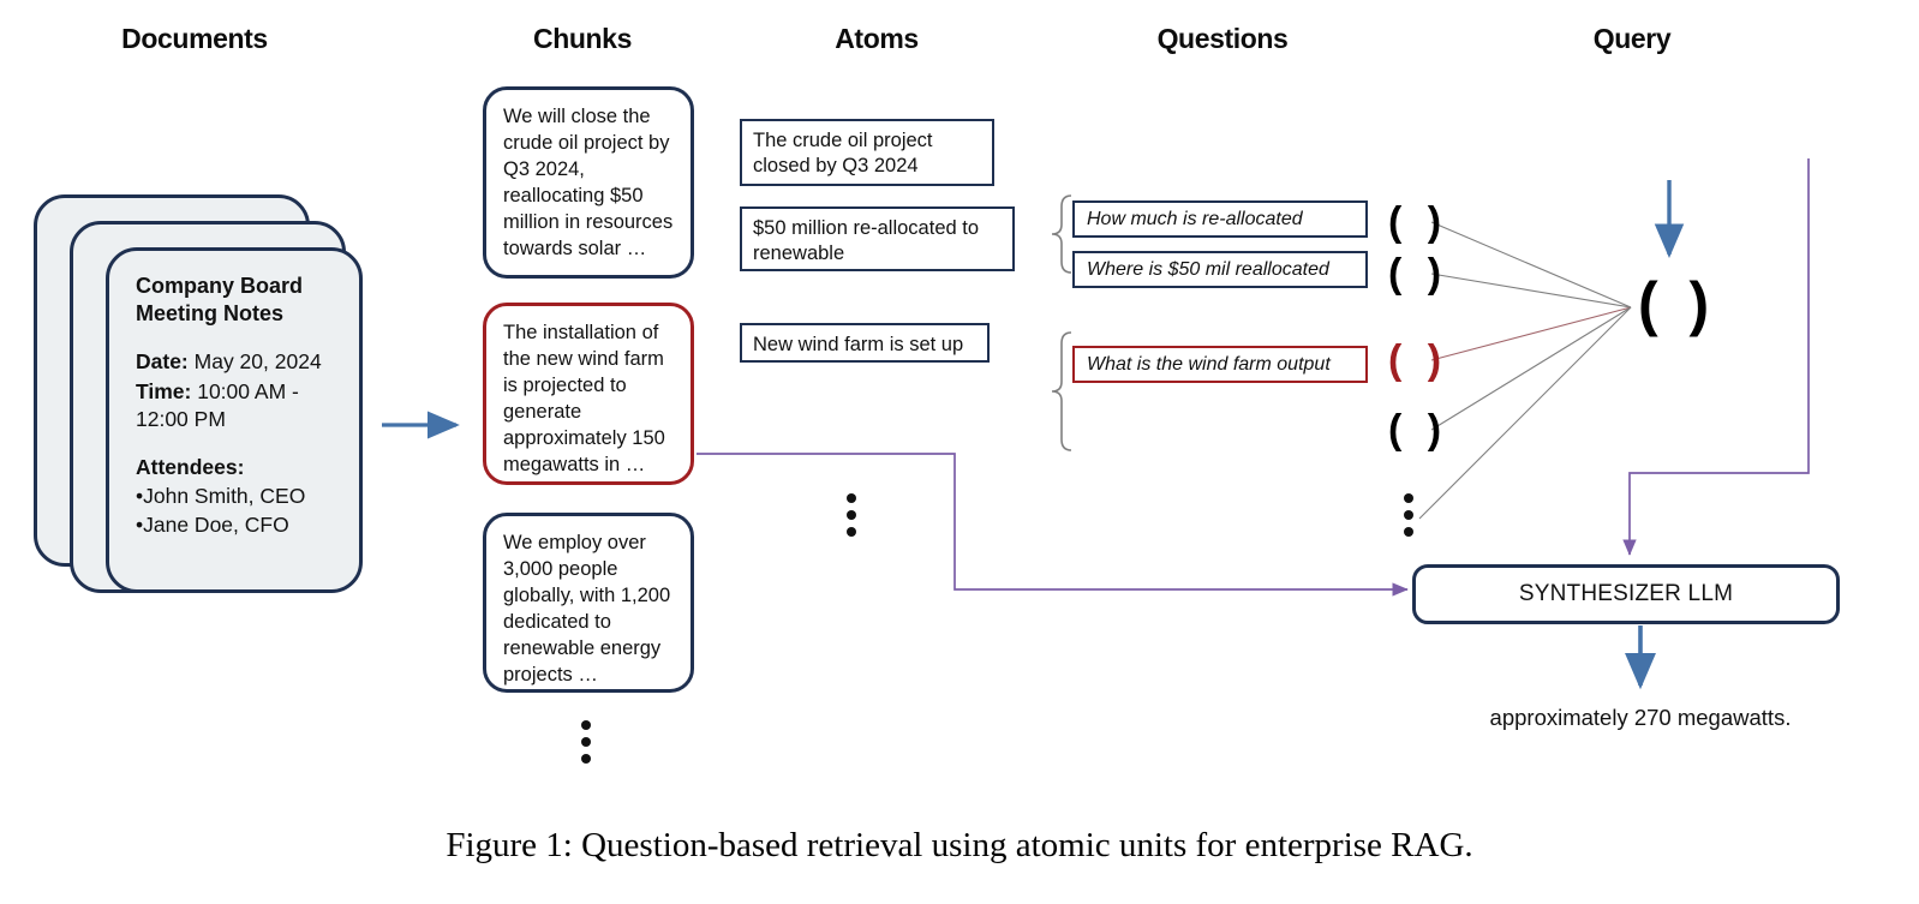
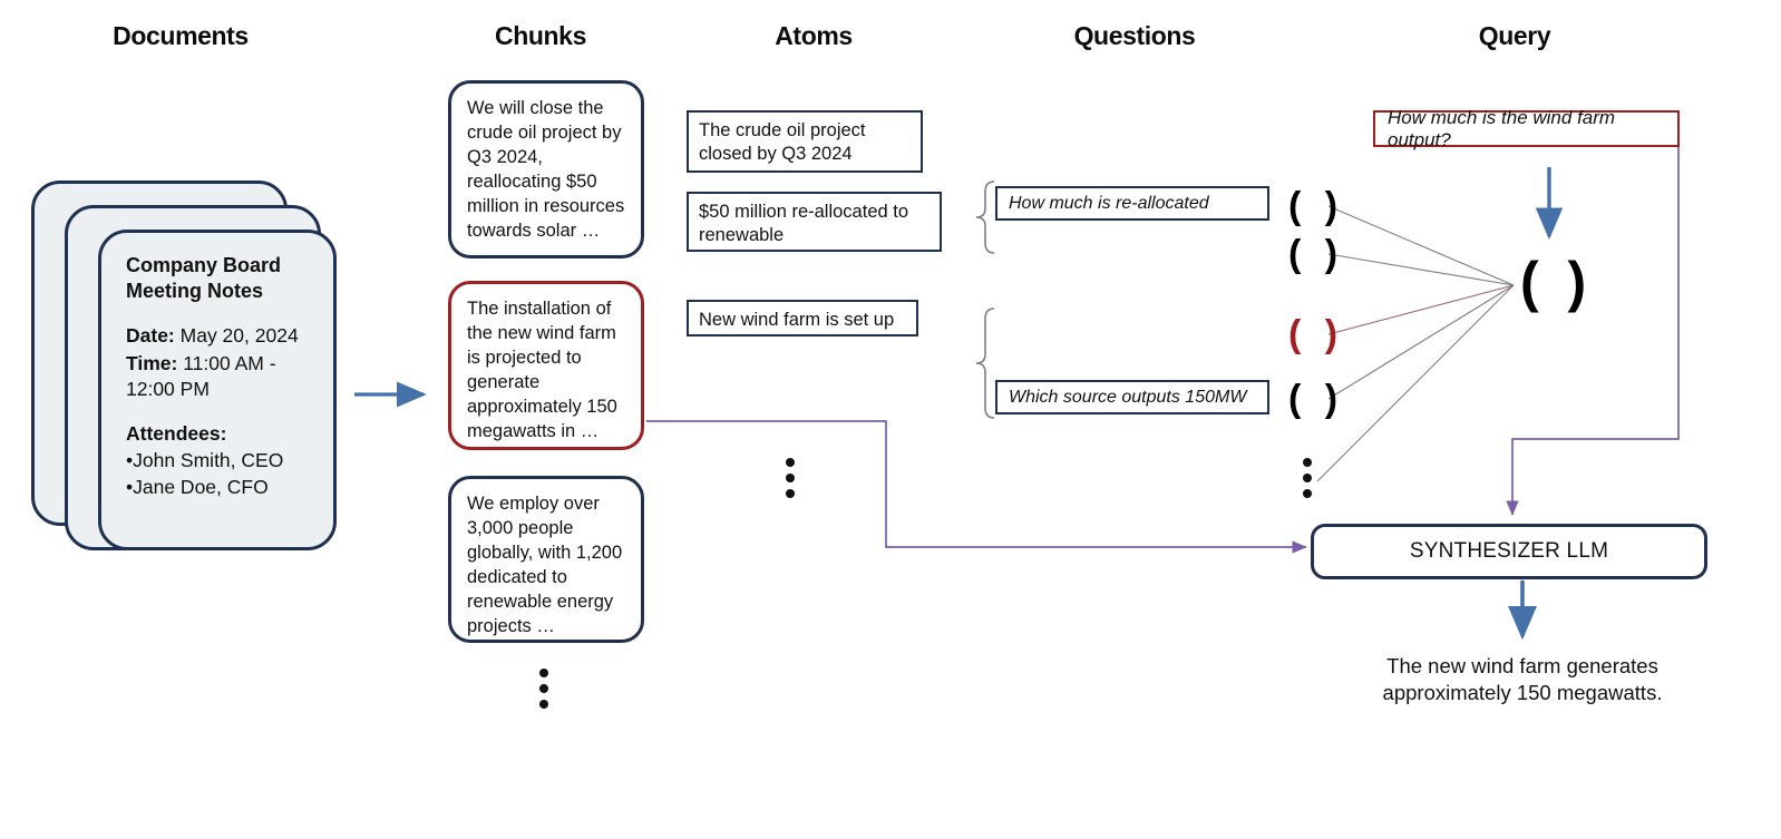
  Documents
  Chunks
  Atoms
  Questions
  Query
  Company Board Meeting Notes
  Date: May 20, 2024
- Time: 10:00 AM - 12:00 PM
+ Time: 11:00 AM - 12:00 PM
  Attendees:
  •John Smith, CEO
  •Jane Doe, CFO
  We will close the crude oil project by Q3 2024, reallocating $50 million in resources towards solar …
  The installation of the new wind farm is projected to generate approximately 150 megawatts in …
  We employ over 3,000 people globally, with 1,200 dedicated to renewable energy projects …
  The crude oil project closed by Q3 2024
  $50 million re-allocated to renewable
  New wind farm is set up
  How much is re-allocated
  ( )
- Where is $50 mil reallocated
  ( )
- What is the wind farm output
  ( )
+ Which source outputs 150MW
  ( )
+ How much is the wind farm output?
  ( )
  SYNTHESIZER LLM
+ The new wind farm generates
- approximately 270 megawatts.
+ approximately 150 megawatts.
- Figure 1: Question-based retrieval using atomic units for enterprise RAG.
